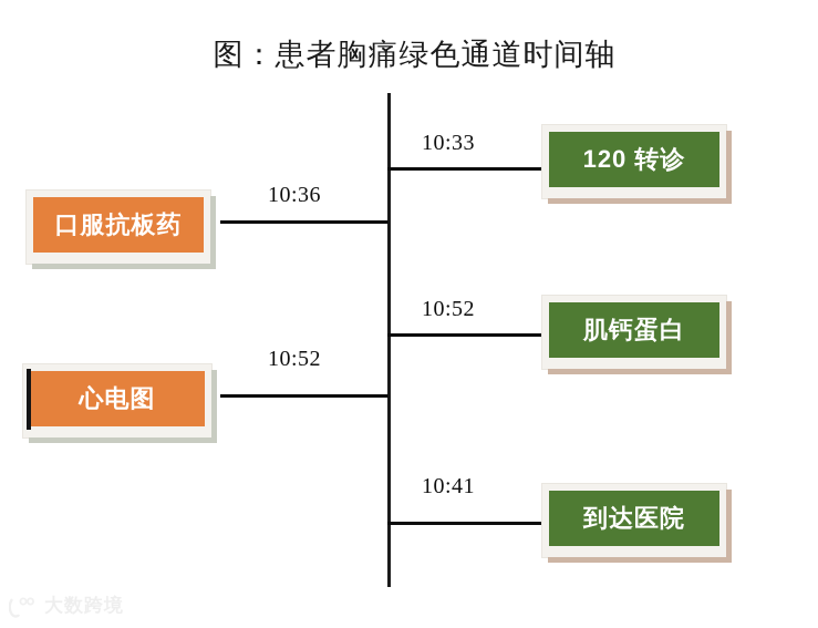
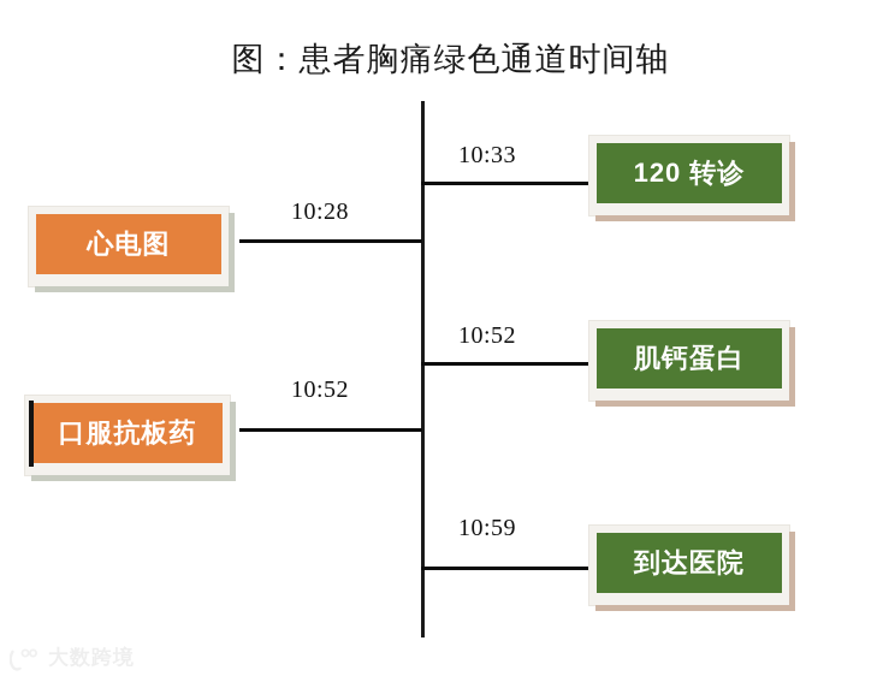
  图：患者胸痛绿色通道时间轴
  10:33
  120 转诊
- 10:36
+ 10:28
- 口服抗板药
+ 心电图
  10:52
  肌钙蛋白
  10:52
- 心电图
+ 口服抗板药
- 10:41
+ 10:59
  到达医院
